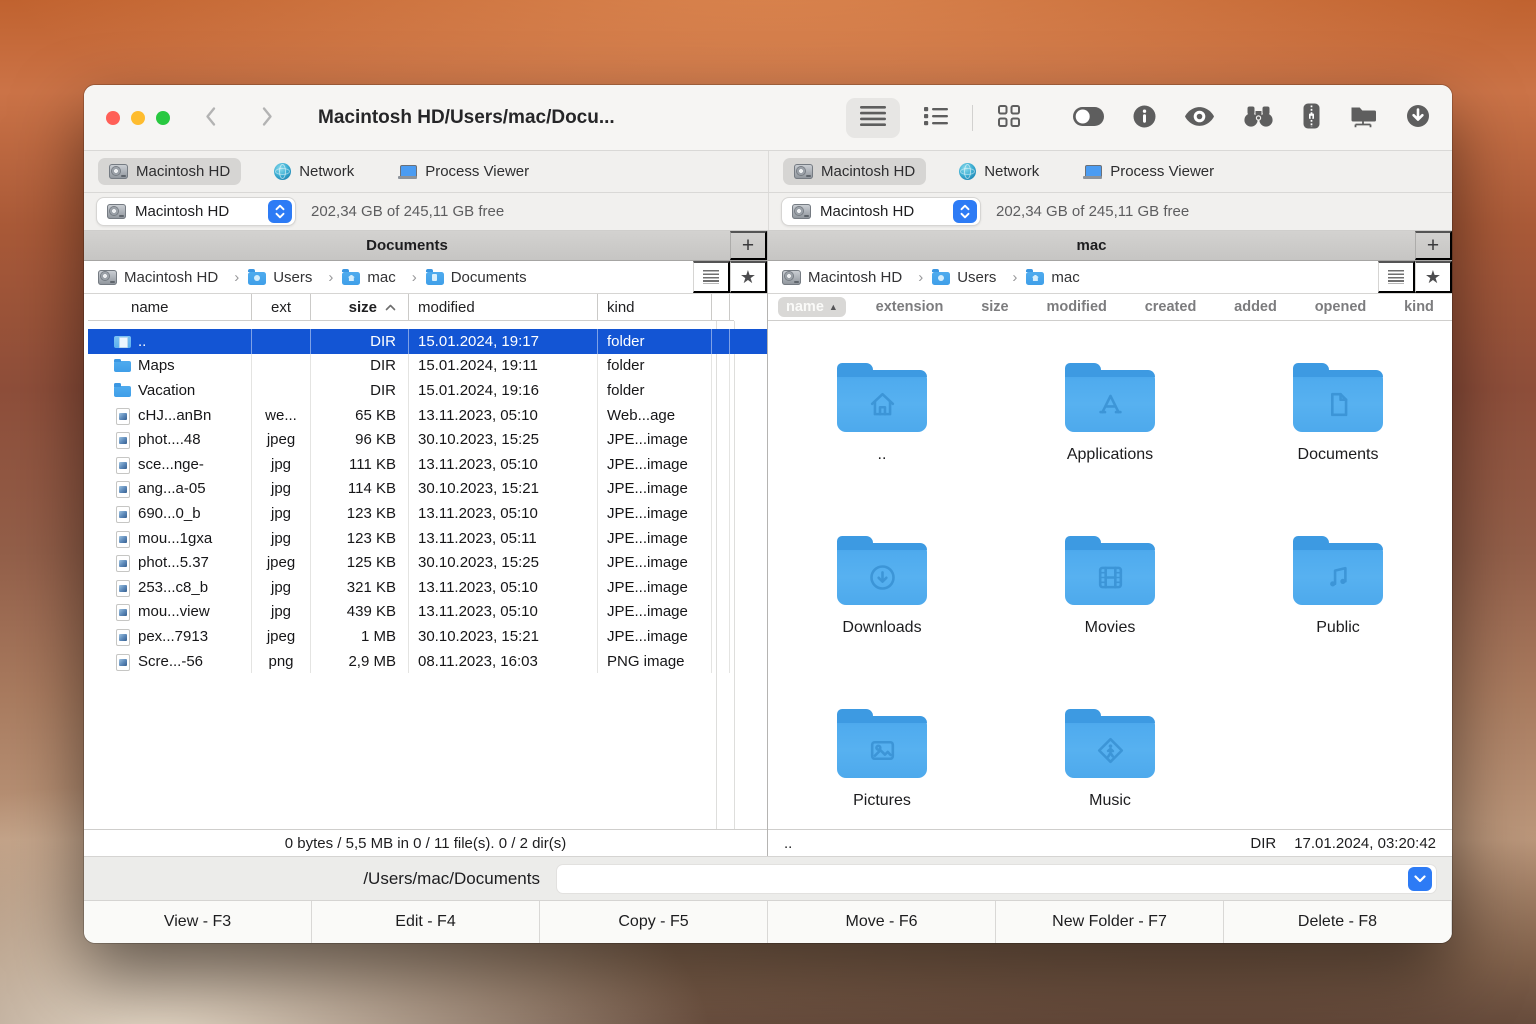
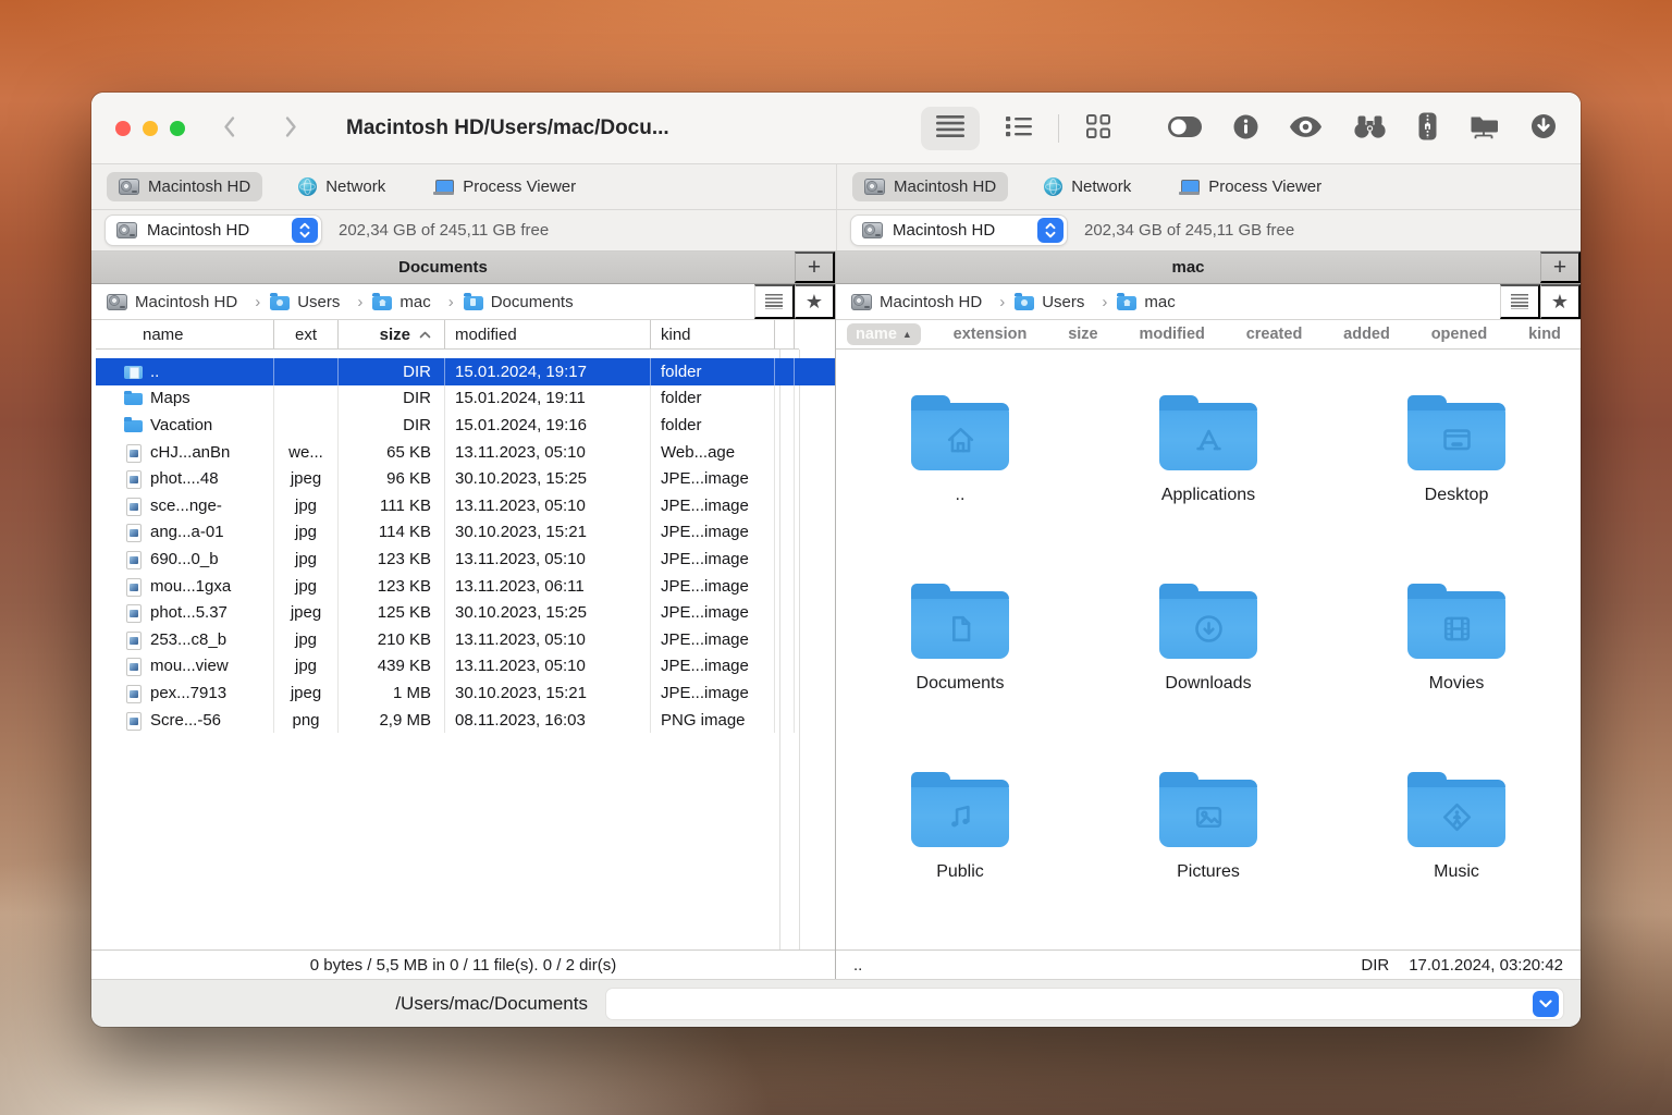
  Macintosh HD/Users/mac/Docu...
  Macintosh HD
  Network
  Process Viewer
  Macintosh HD
  Network
  Process Viewer
  Macintosh HD
  202,34 GB of 245,11 GB free
  Macintosh HD
  202,34 GB of 245,11 GB free
  Documents
  +
  Macintosh HD
  ›
  Users
  ›
  mac
  ›
  Documents
  ★
  name
  ext
  size
  modified
  kind
  ..
  DIR
  15.01.2024, 19:17
  folder
  Maps
  DIR
  15.01.2024, 19:11
  folder
  Vacation
  DIR
  15.01.2024, 19:16
  folder
  cHJ...anBn
  we...
  65 KB
  13.11.2023, 05:10
  Web...age
  phot....48
  jpeg
  96 KB
  30.10.2023, 15:25
  JPE...image
  sce...nge-
  jpg
  111 KB
  13.11.2023, 05:10
  JPE...image
- ang...a-05
+ ang...a-01
  jpg
  114 KB
  30.10.2023, 15:21
  JPE...image
  690...0_b
  jpg
  123 KB
  13.11.2023, 05:10
  JPE...image
  mou...1gxa
  jpg
  123 KB
- 13.11.2023, 05:11
+ 13.11.2023, 06:11
  JPE...image
  phot...5.37
  jpeg
  125 KB
  30.10.2023, 15:25
  JPE...image
  253...c8_b
  jpg
- 321 KB
+ 210 KB
  13.11.2023, 05:10
  JPE...image
  mou...view
  jpg
  439 KB
  13.11.2023, 05:10
  JPE...image
  pex...7913
  jpeg
  1 MB
  30.10.2023, 15:21
  JPE...image
  Scre...-56
  png
  2,9 MB
  08.11.2023, 16:03
  PNG image
  0 bytes / 5,5 MB in 0 / 11 file(s). 0 / 2 dir(s)
  mac
  +
  Macintosh HD
  ›
  Users
  ›
  mac
  ★
  name
  ▲
  extension
  size
  modified
  created
  added
  opened
  kind
  ..
  Applications
+ Desktop
  Documents
  Downloads
  Movies
  Public
  Pictures
  Music
  ..
  DIR
  17.01.2024, 03:20:42
  /Users/mac/Documents
- View - F3
- Edit - F4
- Copy - F5
- Move - F6
- New Folder - F7
- Delete - F8
